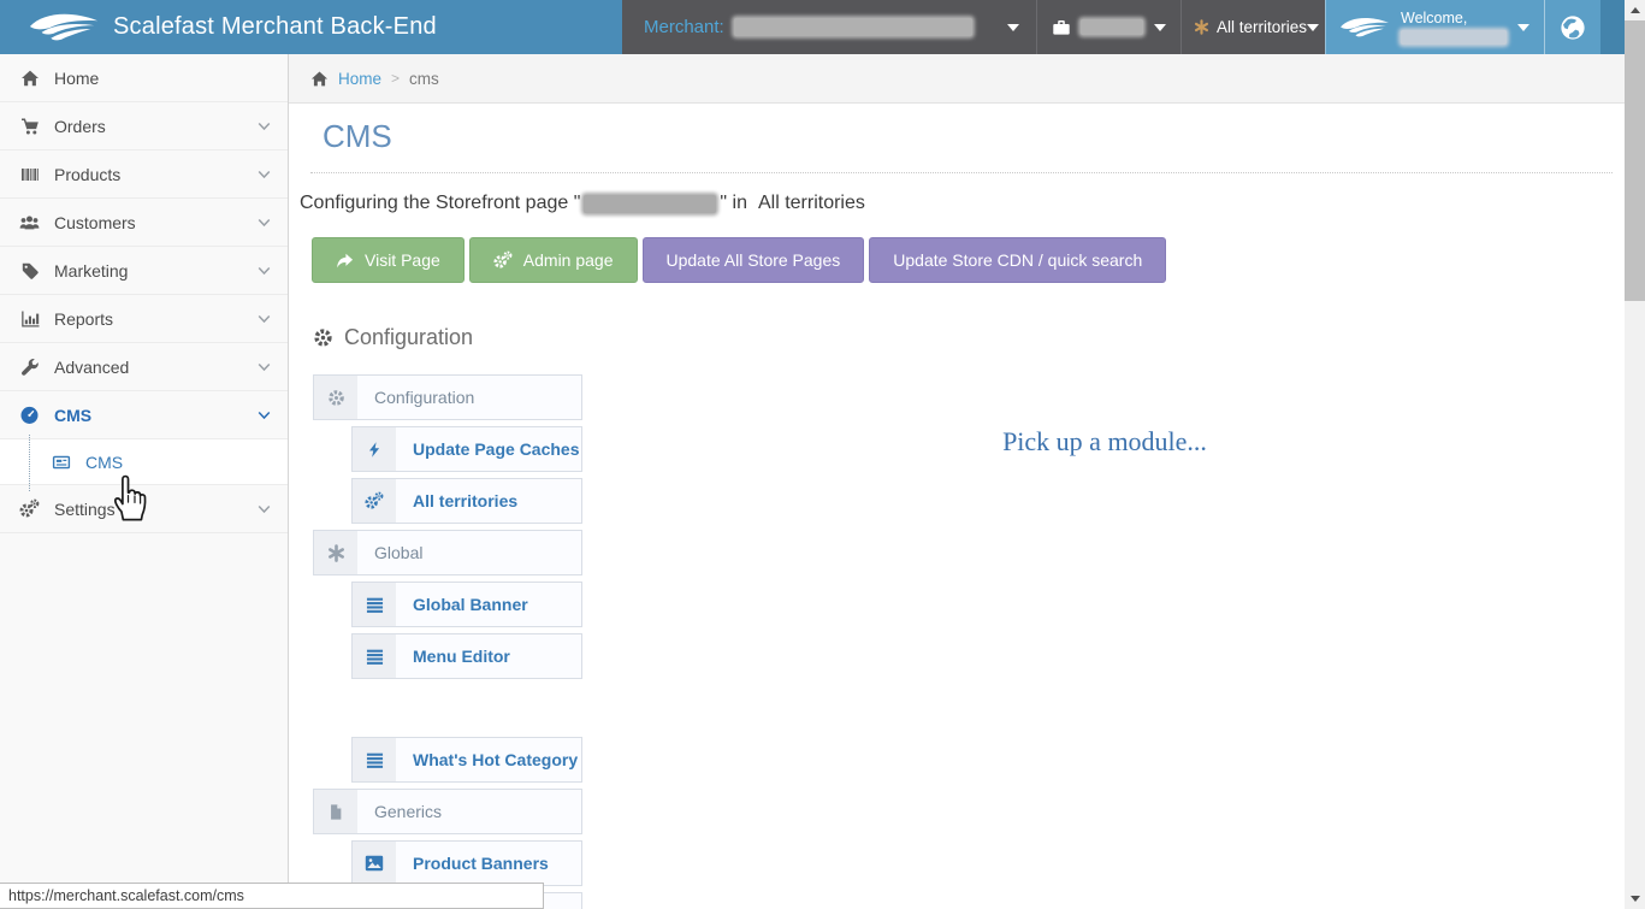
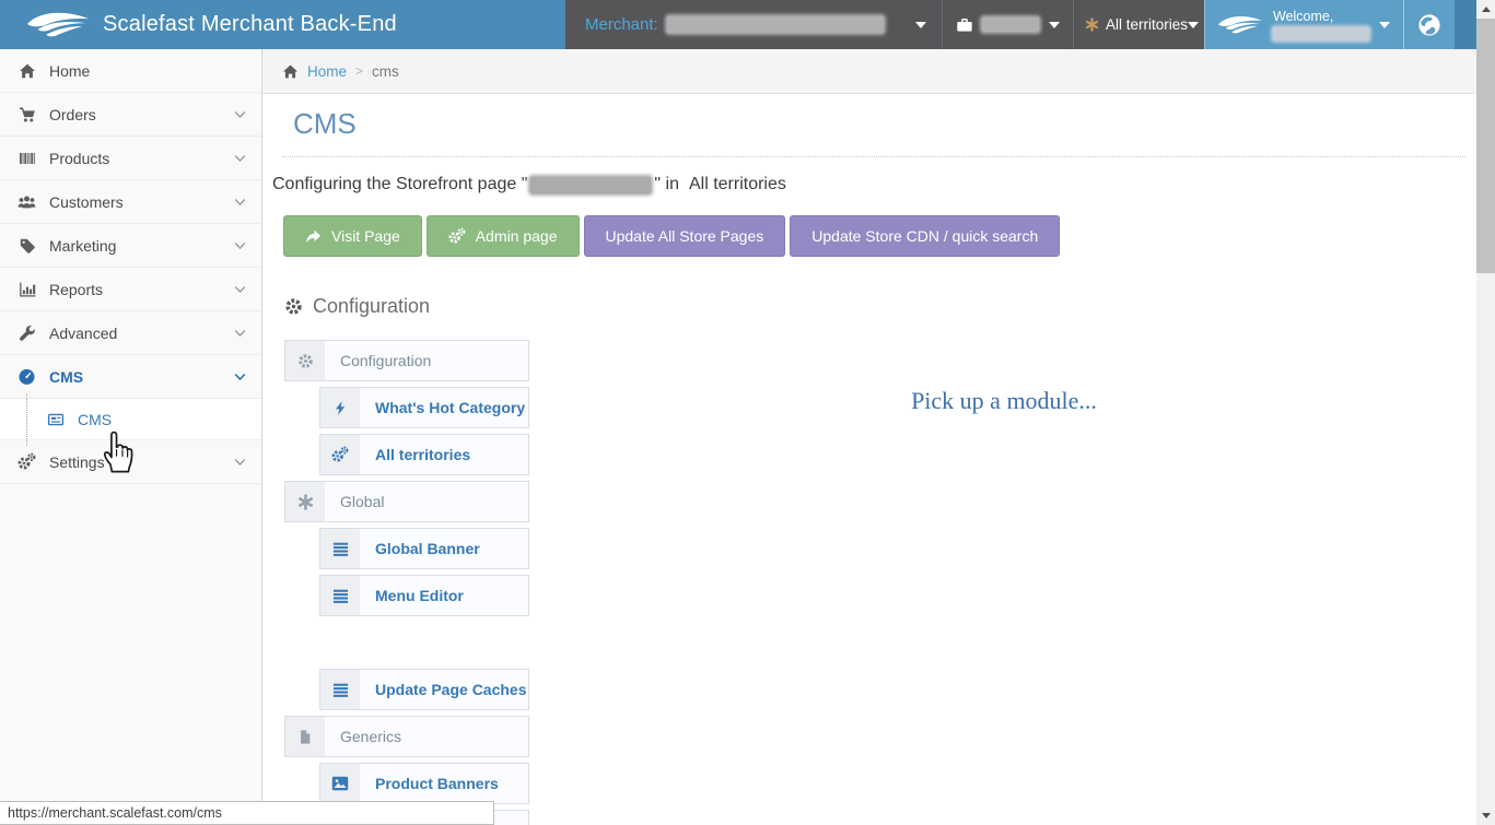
  Scalefast Merchant Back-End
  Merchant:
  All territories
  Welcome,
  Home
  Orders
  Products
  Customers
  Marketing
  Reports
  Advanced
  CMS
  CMS
  Settings
  Home
  >
  cms
  CMS
  Configuring the Storefront page "
  " in
  All territories
  Visit Page
  Admin page
  Update All Store Pages
  Update Store CDN / quick search
  Configuration
  Configuration
- Update Page Caches
+ What's Hot Category
  All territories
  Global
  Global Banner
  Menu Editor
- What's Hot Category
+ Update Page Caches
  Generics
  Product Banners
  Pick up a module...
  https://merchant.scalefast.com/cms
